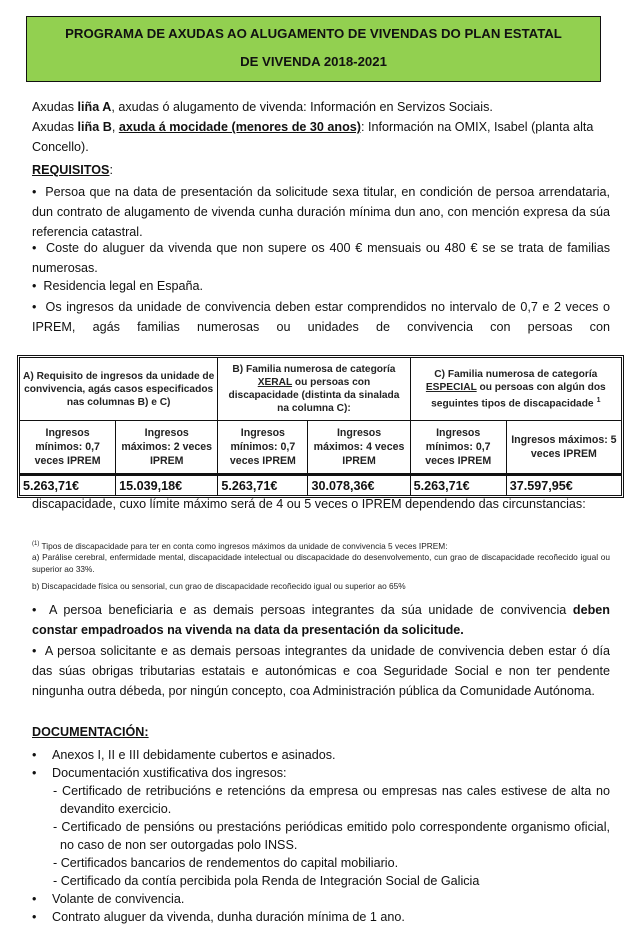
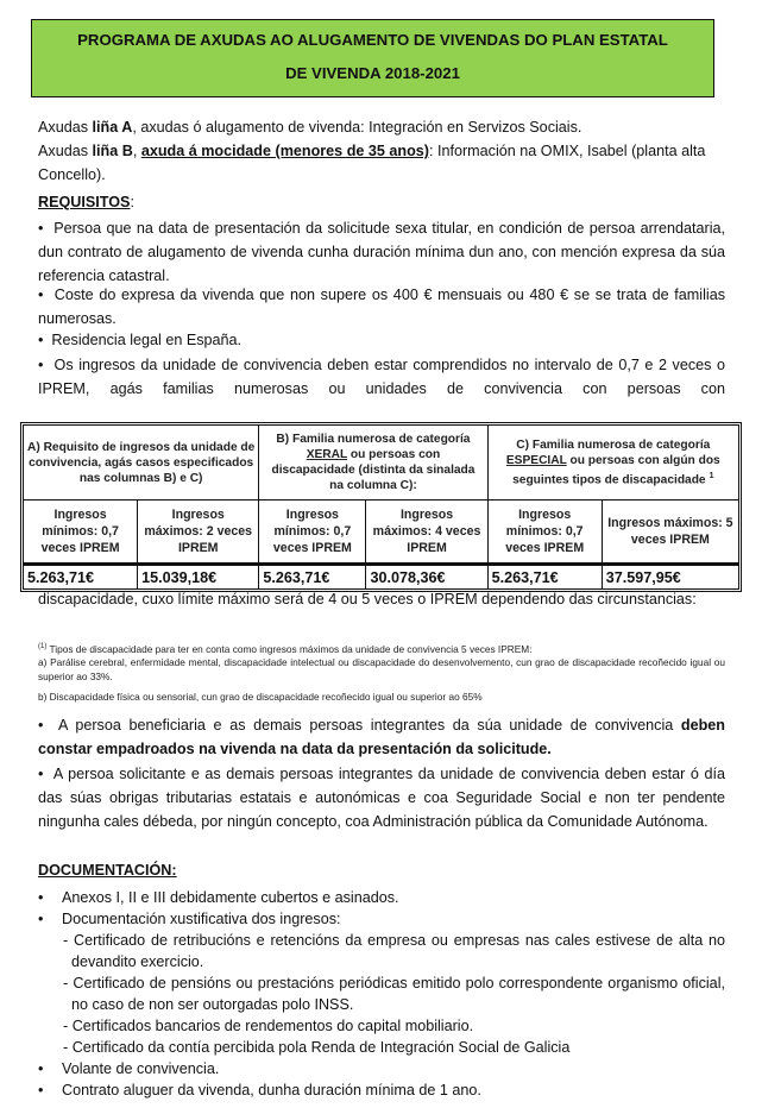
  PROGRAMA DE AXUDAS AO ALUGAMENTO DE VIVENDAS DO PLAN ESTATAL
  DE VIVENDA 2018-2021
- Axudas liña A, axudas ó alugamento de vivenda: Información en Servizos Sociais.
+ Axudas liña A, axudas ó alugamento de vivenda: Integración en Servizos Sociais.
- Axudas liña B, axuda á mocidade (menores de 30 anos): Información na OMIX, Isabel (planta alta Concello).
+ Axudas liña B, axuda á mocidade (menores de 35 anos): Información na OMIX, Isabel (planta alta Concello).
  REQUISITOS:
  • Persoa que na data de presentación da solicitude sexa titular, en condición de persoa arrendataria, dun contrato de alugamento de vivenda cunha duración mínima dun ano, con mención expresa da súa referencia catastral.
- • Coste do aluguer da vivenda que non supere os 400 € mensuais ou 480 € se se trata de familias numerosas.
+ • Coste do expresa da vivenda que non supere os 400 € mensuais ou 480 € se se trata de familias numerosas.
  • Residencia legal en España.
  • Os ingresos da unidade de convivencia deben estar comprendidos no intervalo de 0,7 e 2 veces o IPREM, agás familias numerosas ou unidades de convivencia con persoas con
  A) Requisito de ingresos da unidade de convivencia, agás casos especificados nas columnas B) e C)	B) Familia numerosa de categoría XERAL ou persoas con discapacidade (distinta da sinalada na columna C):	C) Familia numerosa de categoría ESPECIAL ou persoas con algún dos seguintes tipos de discapacidade
  Ingresos mínimos: 0,7 veces IPREM	Ingresos máximos: 2 veces IPREM	Ingresos mínimos: 0,7 veces IPREM	Ingresos máximos: 4 veces IPREM	Ingresos mínimos: 0,7 veces IPREM	Ingresos máximos: 5 veces IPREM
  5.263,71€	15.039,18€	5.263,71€	30.078,36€	5.263,71€	37.597,95€
  discapacidade, cuxo límite máximo será de 4 ou 5 veces o IPREM dependendo das circunstancias:
  Tipos de discapacidade para ter en conta como ingresos máximos da unidade de convivencia 5 veces IPREM:
  a) Parálise cerebral, enfermidade mental, discapacidade intelectual ou discapacidade do desenvolvemento, cun grao de discapacidade recoñecido igual ou superior ao 33%.
  b) Discapacidade física ou sensorial, cun grao de discapacidade recoñecido igual ou superior ao 65%
  • A persoa beneficiaria e as demais persoas integrantes da súa unidade de convivencia deben constar empadroados na vivenda na data da presentación da solicitude.
- • A persoa solicitante e as demais persoas integrantes da unidade de convivencia deben estar ó día das súas obrigas tributarias estatais e autonómicas e coa Seguridade Social e non ter pendente ningunha outra débeda, por ningún concepto, coa Administración pública da Comunidade Autónoma.
+ • A persoa solicitante e as demais persoas integrantes da unidade de convivencia deben estar ó día das súas obrigas tributarias estatais e autonómicas e coa Seguridade Social e non ter pendente ningunha cales débeda, por ningún concepto, coa Administración pública da Comunidade Autónoma.
  DOCUMENTACIÓN:
  •
  Anexos I, II e III debidamente cubertos e asinados.
  •
  Documentación xustificativa dos ingresos:
  - Certificado de retribucións e retencións da empresa ou empresas nas cales estivese de alta no devandito exercicio.
  - Certificado de pensións ou prestacións periódicas emitido polo correspondente organismo oficial, no caso de non ser outorgadas polo INSS.
  - Certificados bancarios de rendementos do capital mobiliario.
  - Certificado da contía percibida pola Renda de Integración Social de Galicia
  •
  Volante de convivencia.
  •
  Contrato aluguer da vivenda, dunha duración mínima de 1 ano.
